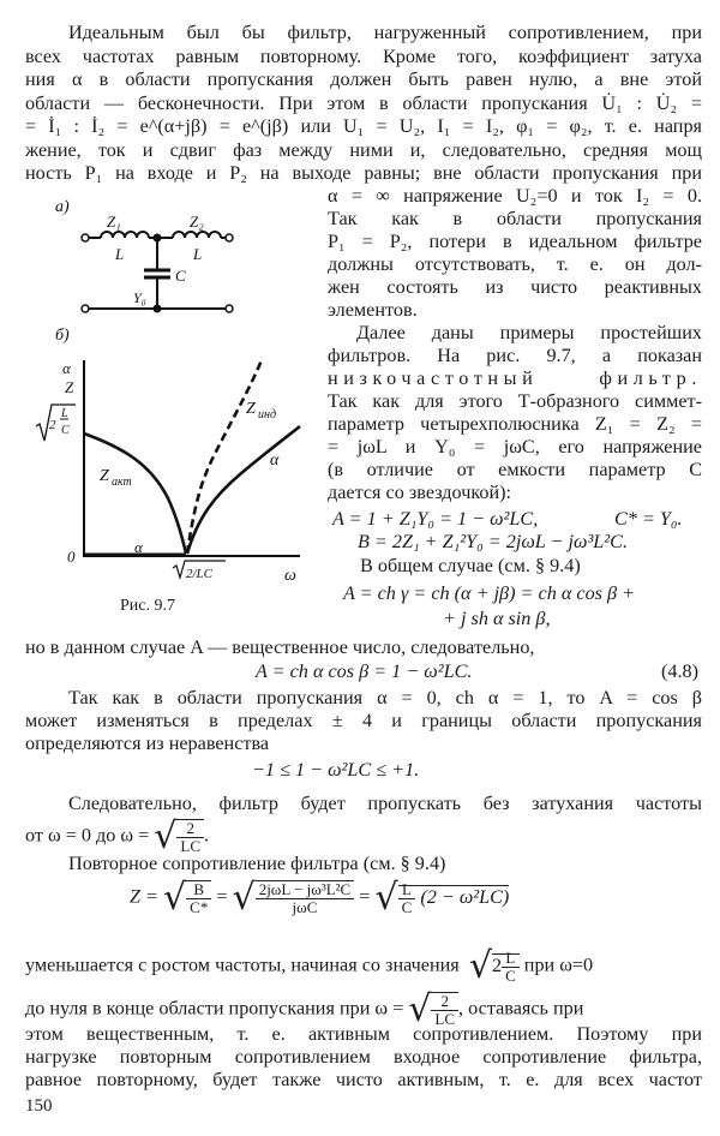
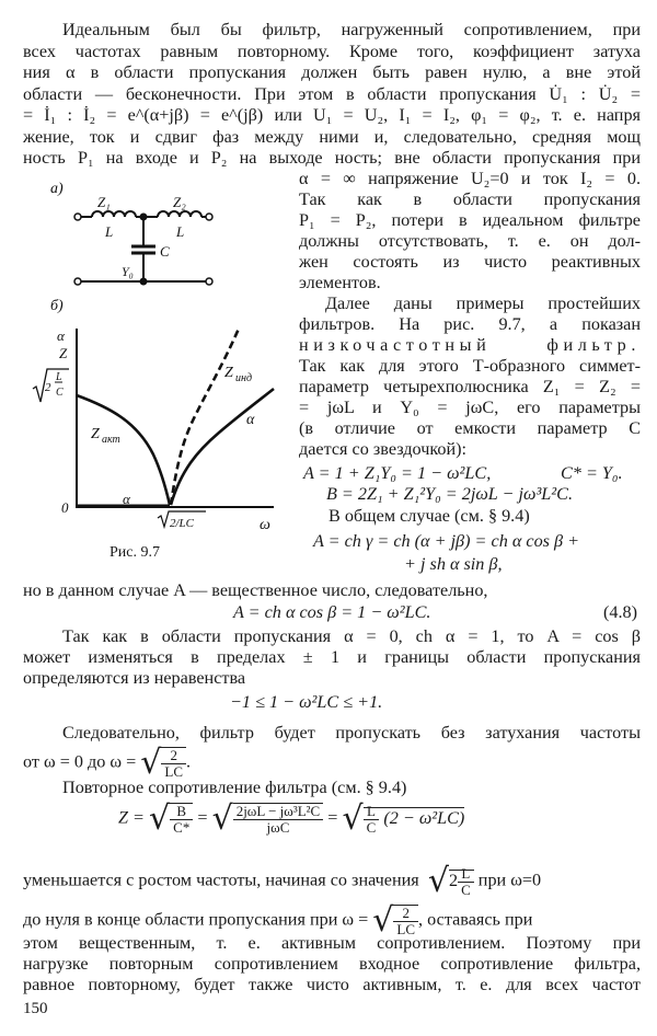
  Идеальным был бы фильтр, нагруженный сопротивлением, при
  всех частотах равным повторному. Кроме того, коэффициент затуха
  ния α в области пропускания должен быть равен нулю, а вне этой
  области — бесконечности. При этом в области пропускания U̇₁ : U̇₂ =
  = İ₁ : İ₂ = e^(α+jβ) = e^(jβ) или U₁ = U₂, I₁ = I₂, φ₁ = φ₂, т. е. напря
  жение, ток и сдвиг фаз между ними и, следовательно, средняя мощ
- ность P₁ на входе и P₂ на выходе равны; вне области пропускания при
+ ность P₁ на входе и P₂ на выходе ность; вне области пропускания при
  α = ∞ напряжение U₂=0 и ток I₂ = 0.
  Так как в области пропускания
  P₁ = P₂, потери в идеальном фильтре
  должны отсутствовать, т. е. он дол-
  жен состоять из чисто реактивных
  элементов.
  Далее даны примеры простейших
  фильтров. На рис. 9.7, а показан
  низкочастотный фильтр.
  Так как для этого Т-образного симмет-
  параметр четырехполюсника Z₁ = Z₂ =
- = jωL и Y₀ = jωC, его напряжение
+ = jωL и Y₀ = jωC, его параметры
  (в отличие от емкости параметр C
  дается со звездочкой):
  A = 1 + Z₁Y₀ = 1 − ω²LC,
  C* = Y₀.
  B = 2Z₁ + Z₁²Y₀ = 2jωL − jω³L²C.
  В общем случае (см. § 9.4)
  A = ch γ = ch (α + jβ) = ch α cos β +
  + j sh α sin β,
  а)
  Z₁
  Z₂
  L
  L
  C
  Y₀
  б)
  α
  Z
  2
  L
  C
  Z
  акт
  Z
  инд
  α
  α
  0
  ω
  2/LC
  Рис. 9.7
  но в данном случае A — вещественное число, следовательно,
  A = ch α cos β = 1 − ω²LC.
  (4.8)
  Так как в области пропускания α = 0, ch α = 1, то A = cos β
- может изменяться в пределах ± 4 и границы области пропускания
+ может изменяться в пределах ± 1 и границы области пропускания
  определяются из неравенства
  −1 ≤ 1 − ω²LC ≤ +1.
  Следовательно, фильтр будет пропускать без затухания частоты
  от ω = 0 до ω = √
  2
  LC
  .
  Повторное сопротивление фильтра (см. § 9.4)
  Z = √
  B
  C*
  = √
  2jωL − jω³L²C
  jωC
  = √
  L
  C
  (2 − ω²LC)
  уменьшается с ростом частоты, начиная со значения √2
  L
  C
  при ω=0
  до нуля в конце области пропускания при ω = √
  2
  LC
  , оставаясь при
  этом вещественным, т. е. активным сопротивлением. Поэтому при
  нагрузке повторным сопротивлением входное сопротивление фильтра,
  равное повторному, будет также чисто активным, т. е. для всех частот
  150
